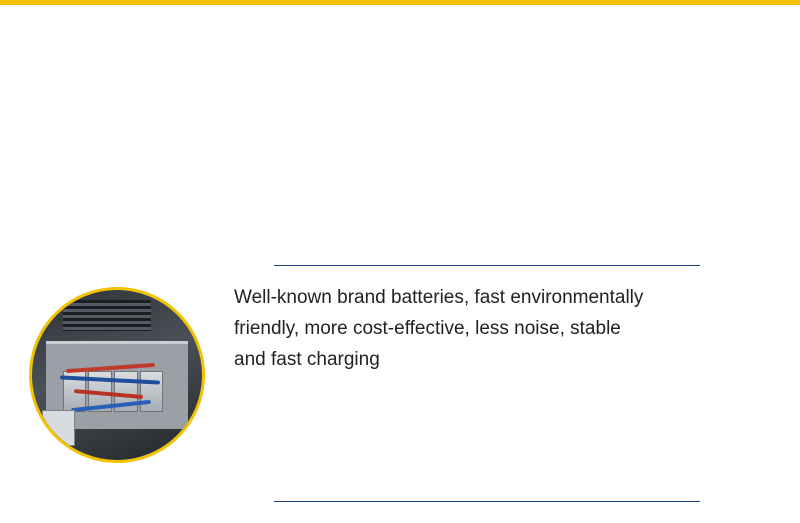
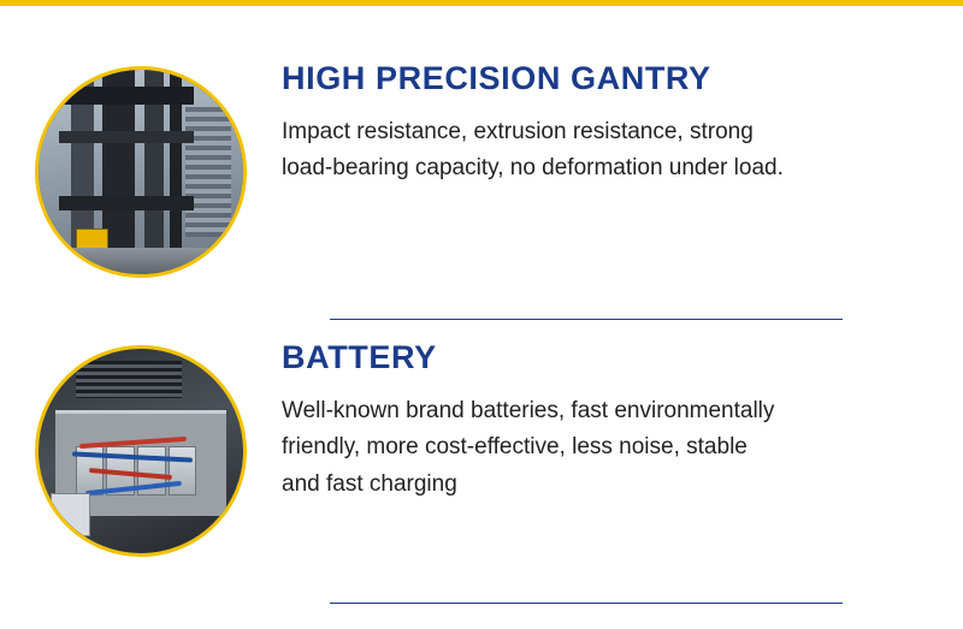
+ HIGH PRECISION GANTRY
+ Impact resistance, extrusion resistance, strong load-bearing capacity, no deformation under load.
+ BATTERY
  Well-known brand batteries, fast environmentally friendly, more cost-effective, less noise, stable and fast charging
